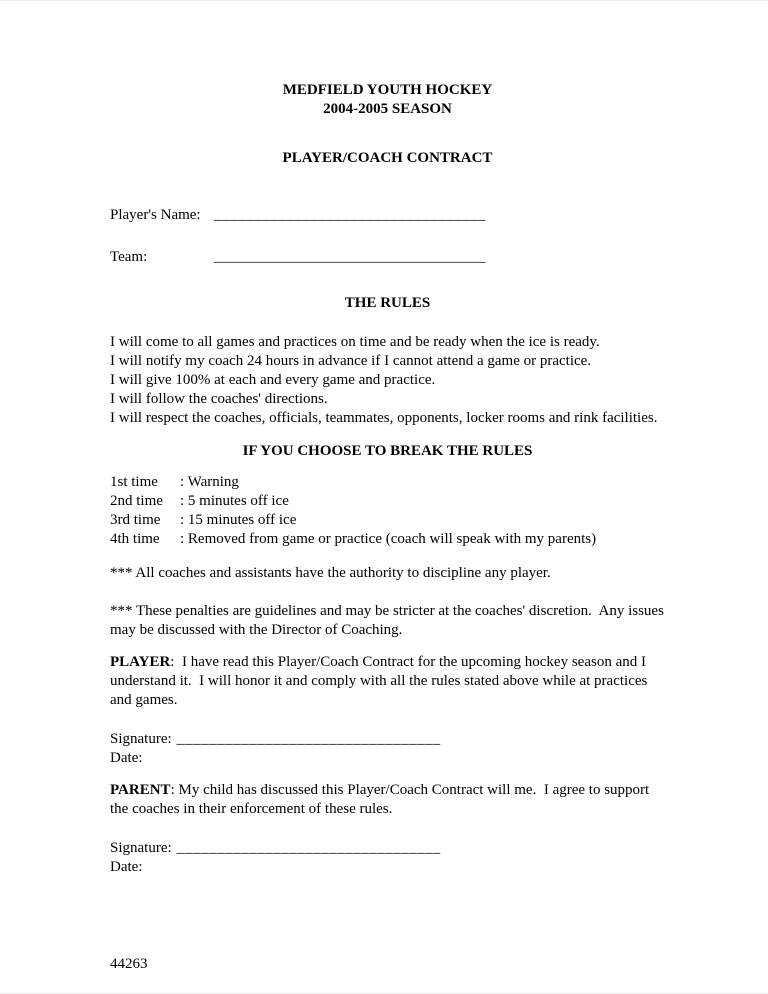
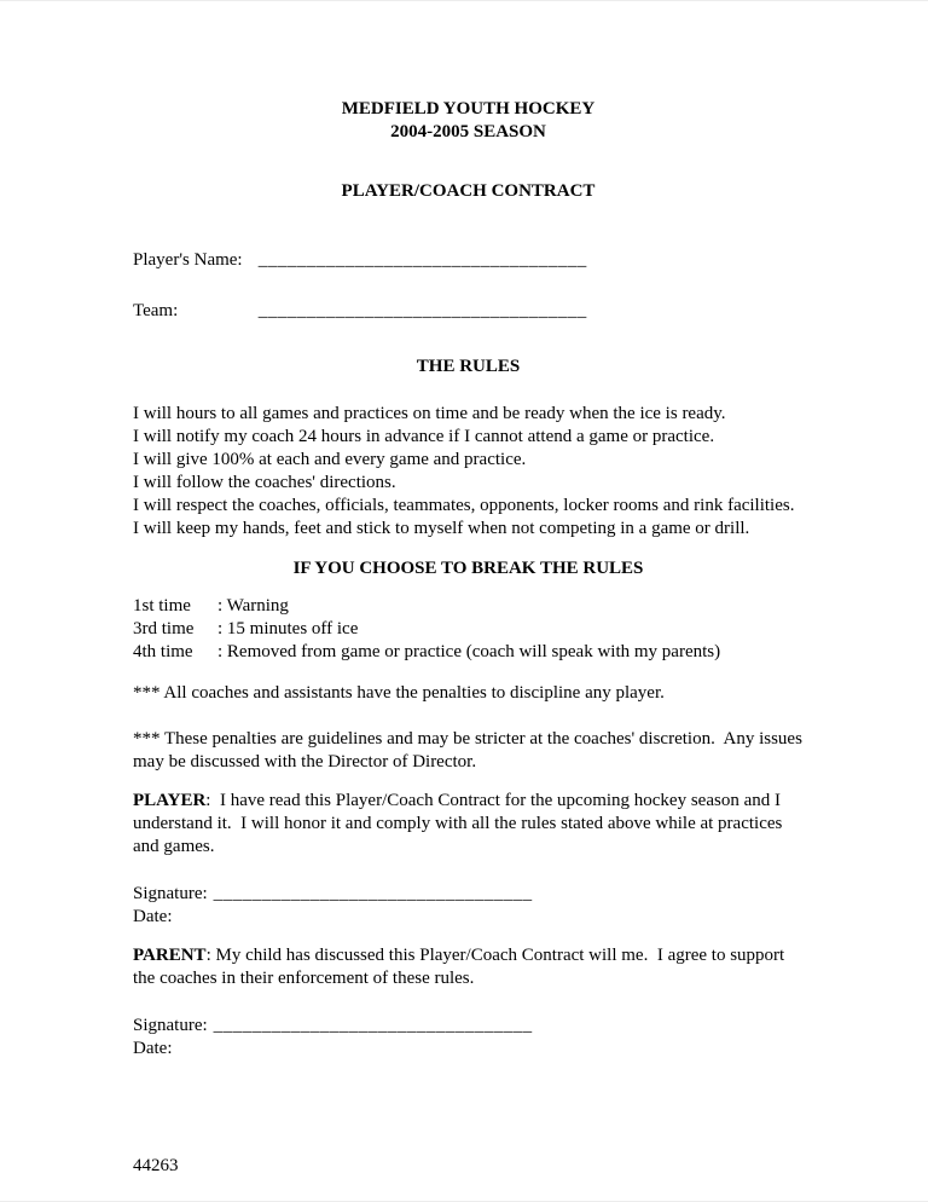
  MEDFIELD YOUTH HOCKEY
  2004-2005 SEASON
  PLAYER/COACH CONTRACT
  Player's Name: __________________________________
  Team: __________________________________
  THE RULES
- I will come to all games and practices on time and be ready when the ice is ready.
+ I will hours to all games and practices on time and be ready when the ice is ready.
  I will notify my coach 24 hours in advance if I cannot attend a game or practice.
  I will give 100% at each and every game and practice.
  I will follow the coaches' directions.
  I will respect the coaches, officials, teammates, opponents, locker rooms and rink facilities.
+ I will keep my hands, feet and stick to myself when not competing in a game or drill.
  IF YOU CHOOSE TO BREAK THE RULES
  1st time : Warning
- 2nd time : 5 minutes off ice
  3rd time : 15 minutes off ice
  4th time : Removed from game or practice (coach will speak with my parents)
- *** All coaches and assistants have the authority to discipline any player.
+ *** All coaches and assistants have the penalties to discipline any player.
- *** These penalties are guidelines and may be stricter at the coaches' discretion. Any issues may be discussed with the Director of Coaching.
+ *** These penalties are guidelines and may be stricter at the coaches' discretion. Any issues may be discussed with the Director of Director.
  PLAYER: I have read this Player/Coach Contract for the upcoming hockey season and I understand it. I will honor it and comply with all the rules stated above while at practices and games.
  Signature: _________________________________
  Date:
  PARENT: My child has discussed this Player/Coach Contract will me. I agree to support the coaches in their enforcement of these rules.
  Signature: _________________________________
  Date:
  44263
